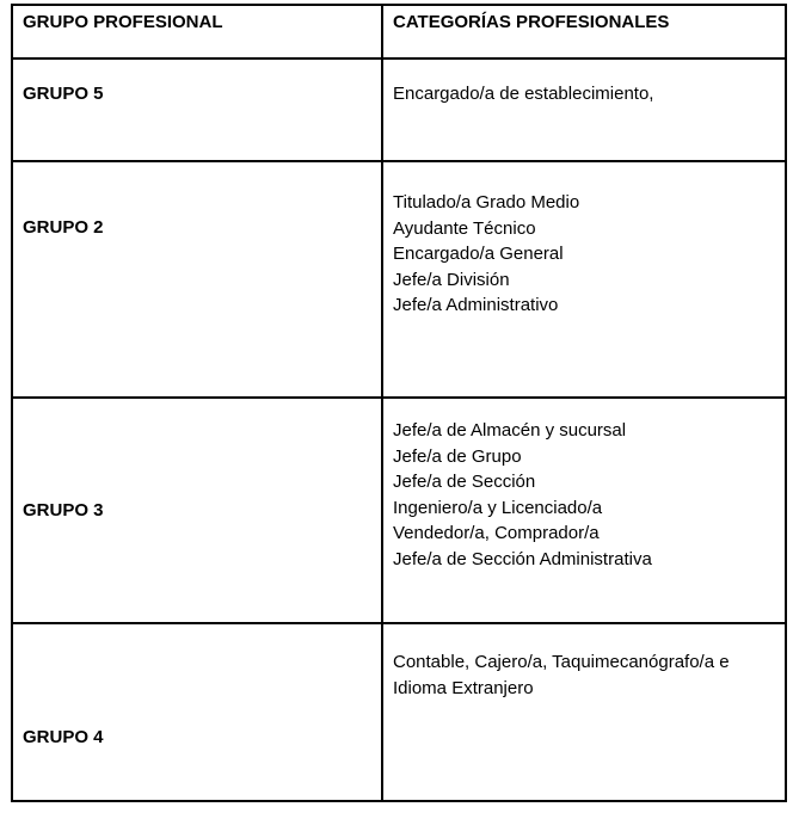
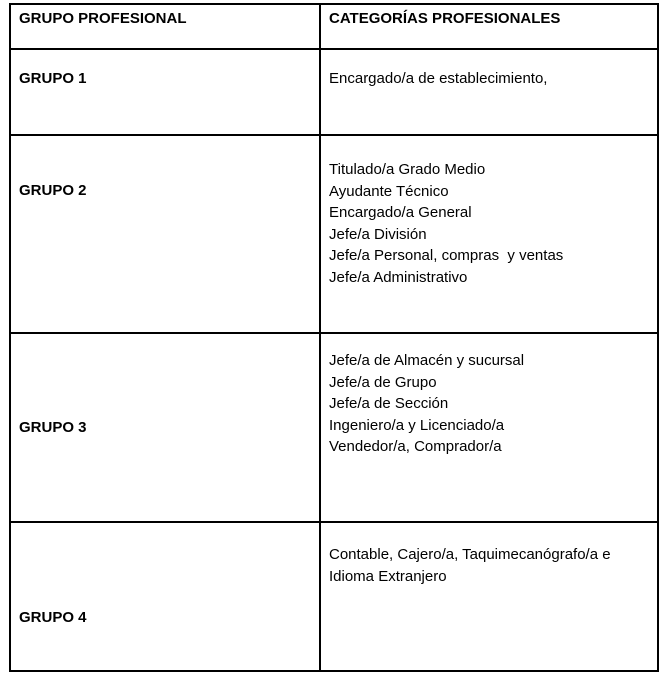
  GRUPO PROFESIONAL
  CATEGORÍAS PROFESIONALES
- GRUPO 5
+ GRUPO 1
  Encargado/a de establecimiento,
  GRUPO 2
  Titulado/a Grado Medio
  Ayudante Técnico
  Encargado/a General
  Jefe/a División
+ Jefe/a Personal, compras y ventas
  Jefe/a Administrativo
  GRUPO 3
  Jefe/a de Almacén y sucursal
  Jefe/a de Grupo
  Jefe/a de Sección
  Ingeniero/a y Licenciado/a
  Vendedor/a, Comprador/a
- Jefe/a de Sección Administrativa
  GRUPO 4
  Contable, Cajero/a, Taquimecanógrafo/a e
  Idioma Extranjero
